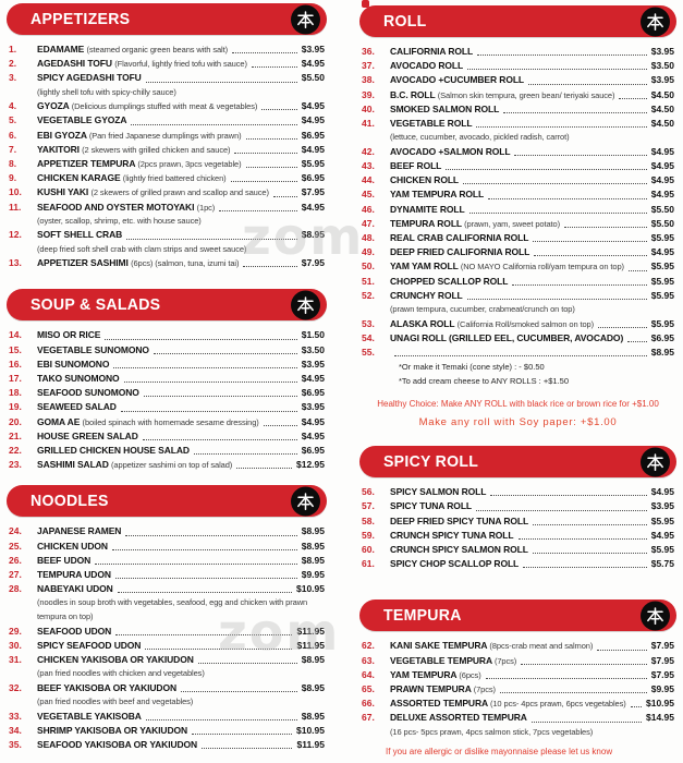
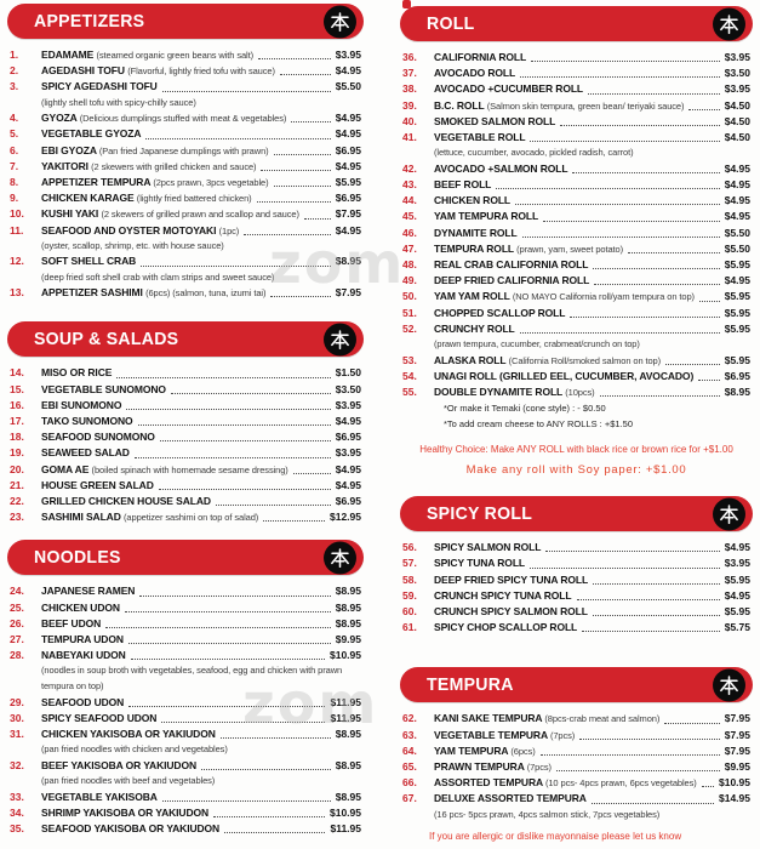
  APPETIZERS
  1.
  EDAMAME (steamed organic green beans with salt)
  $3.95
  2.
  AGEDASHI TOFU (Flavorful, lightly fried tofu with sauce)
  $4.95
  3.
  SPICY AGEDASHI TOFU
  $5.50
  (lightly shell tofu with spicy-chilly sauce)
  4.
  GYOZA (Delicious dumplings stuffed with meat & vegetables)
  $4.95
  5.
  VEGETABLE GYOZA
  $4.95
  6.
  EBI GYOZA (Pan fried Japanese dumplings with prawn)
  $6.95
  7.
  YAKITORI (2 skewers with grilled chicken and sauce)
  $4.95
  8.
  APPETIZER TEMPURA (2pcs prawn, 3pcs vegetable)
  $5.95
  9.
  CHICKEN KARAGE (lightly fried battered chicken)
  $6.95
  10.
  KUSHI YAKI (2 skewers of grilled prawn and scallop and sauce)
  $7.95
  11.
  SEAFOOD AND OYSTER MOTOYAKI (1pc)
  $4.95
  (oyster, scallop, shrimp, etc. with house sauce)
  12.
  SOFT SHELL CRAB
  $8.95
  (deep fried soft shell crab with clam strips and sweet sauce)
  13.
  APPETIZER SASHIMI (6pcs) (salmon, tuna, izumi tai)
  $7.95
  SOUP & SALADS
  14.
  MISO OR RICE
  $1.50
  15.
  VEGETABLE SUNOMONO
  $3.50
  16.
  EBI SUNOMONO
  $3.95
  17.
  TAKO SUNOMONO
  $4.95
  18.
  SEAFOOD SUNOMONO
  $6.95
  19.
  SEAWEED SALAD
  $3.95
  20.
  GOMA AE (boiled spinach with homemade sesame dressing)
  $4.95
  21.
  HOUSE GREEN SALAD
  $4.95
  22.
  GRILLED CHICKEN HOUSE SALAD
  $6.95
  23.
  SASHIMI SALAD (appetizer sashimi on top of salad)
  $12.95
  NOODLES
  24.
  JAPANESE RAMEN
  $8.95
  25.
  CHICKEN UDON
  $8.95
  26.
  BEEF UDON
  $8.95
  27.
  TEMPURA UDON
  $9.95
  28.
  NABEYAKI UDON
  $10.95
  (noodles in soup broth with vegetables, seafood, egg and chicken with prawn tempura on top)
  29.
  SEAFOOD UDON
  $11.95
  30.
  SPICY SEAFOOD UDON
  $11.95
  31.
  CHICKEN YAKISOBA OR YAKIUDON
  $8.95
  (pan fried noodles with chicken and vegetables)
  32.
  BEEF YAKISOBA OR YAKIUDON
  $8.95
  (pan fried noodles with beef and vegetables)
  33.
  VEGETABLE YAKISOBA
  $8.95
  34.
  SHRIMP YAKISOBA OR YAKIUDON
  $10.95
  35.
  SEAFOOD YAKISOBA OR YAKIUDON
  $11.95
  ROLL
  36.
  CALIFORNIA ROLL
  $3.95
  37.
  AVOCADO ROLL
  $3.50
  38.
  AVOCADO +CUCUMBER ROLL
  $3.95
  39.
  B.C. ROLL (Salmon skin tempura, green bean/ teriyaki sauce)
  $4.50
  40.
  SMOKED SALMON ROLL
  $4.50
  41.
  VEGETABLE ROLL
  $4.50
  (lettuce, cucumber, avocado, pickled radish, carrot)
  42.
  AVOCADO +SALMON ROLL
  $4.95
  43.
  BEEF ROLL
  $4.95
  44.
  CHICKEN ROLL
  $4.95
  45.
  YAM TEMPURA ROLL
  $4.95
  46.
  DYNAMITE ROLL
  $5.50
  47.
  TEMPURA ROLL (prawn, yam, sweet potato)
  $5.50
  48.
  REAL CRAB CALIFORNIA ROLL
  $5.95
  49.
  DEEP FRIED CALIFORNIA ROLL
  $4.95
  50.
  YAM YAM ROLL (NO MAYO California roll/yam tempura on top)
  $5.95
  51.
  CHOPPED SCALLOP ROLL
  $5.95
  52.
  CRUNCHY ROLL
  $5.95
  (prawn tempura, cucumber, crabmeat/crunch on top)
  53.
  ALASKA ROLL (California Roll/smoked salmon on top)
  $5.95
  54.
  UNAGI ROLL (GRILLED EEL, CUCUMBER, AVOCADO)
  $6.95
  55.
+ DOUBLE DYNAMITE ROLL (10pcs)
  $8.95
  *Or make it Temaki (cone style) : - $0.50
  *To add cream cheese to ANY ROLLS : +$1.50
  Healthy Choice: Make ANY ROLL with black rice or brown rice for +$1.00
  Make any roll with Soy paper: +$1.00
  SPICY ROLL
  56.
  SPICY SALMON ROLL
  $4.95
  57.
  SPICY TUNA ROLL
  $3.95
  58.
  DEEP FRIED SPICY TUNA ROLL
  $5.95
  59.
  CRUNCH SPICY TUNA ROLL
  $4.95
  60.
  CRUNCH SPICY SALMON ROLL
  $5.95
  61.
  SPICY CHOP SCALLOP ROLL
  $5.75
  TEMPURA
  62.
  KANI SAKE TEMPURA (8pcs-crab meat and salmon)
  $7.95
  63.
  VEGETABLE TEMPURA (7pcs)
  $7.95
  64.
  YAM TEMPURA (6pcs)
  $7.95
  65.
  PRAWN TEMPURA (7pcs)
  $9.95
  66.
  ASSORTED TEMPURA (10 pcs- 4pcs prawn, 6pcs vegetables)
  $10.95
  67.
  DELUXE ASSORTED TEMPURA
  $14.95
  (16 pcs- 5pcs prawn, 4pcs salmon stick, 7pcs vegetables)
  If you are allergic or dislike mayonnaise please let us know
  zom
  zom
